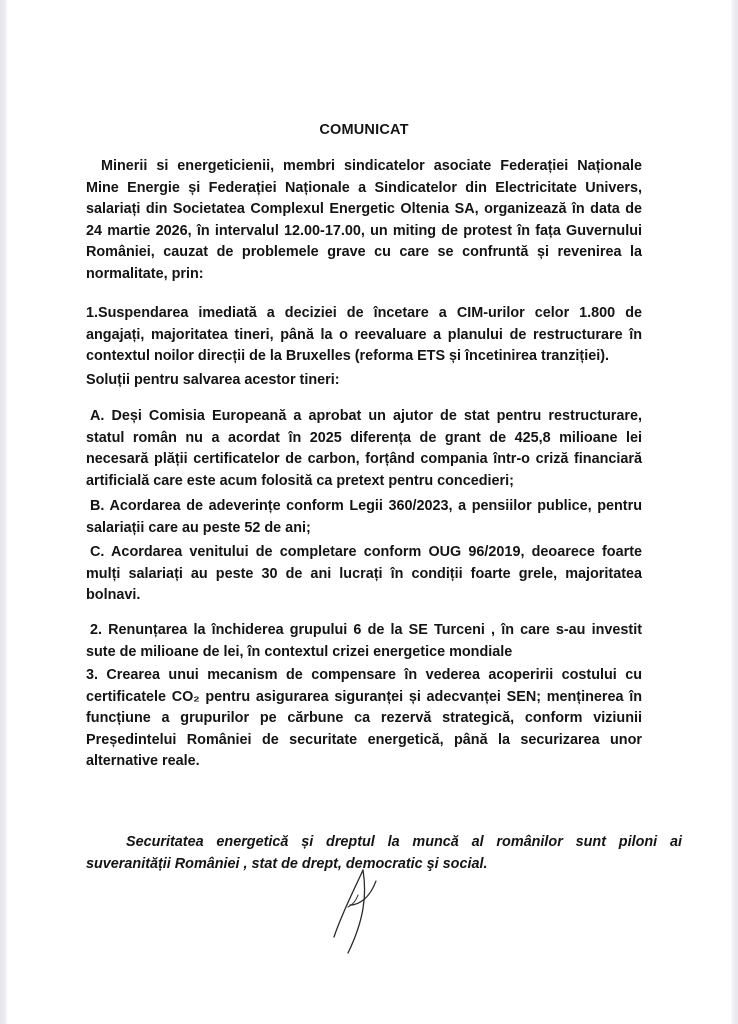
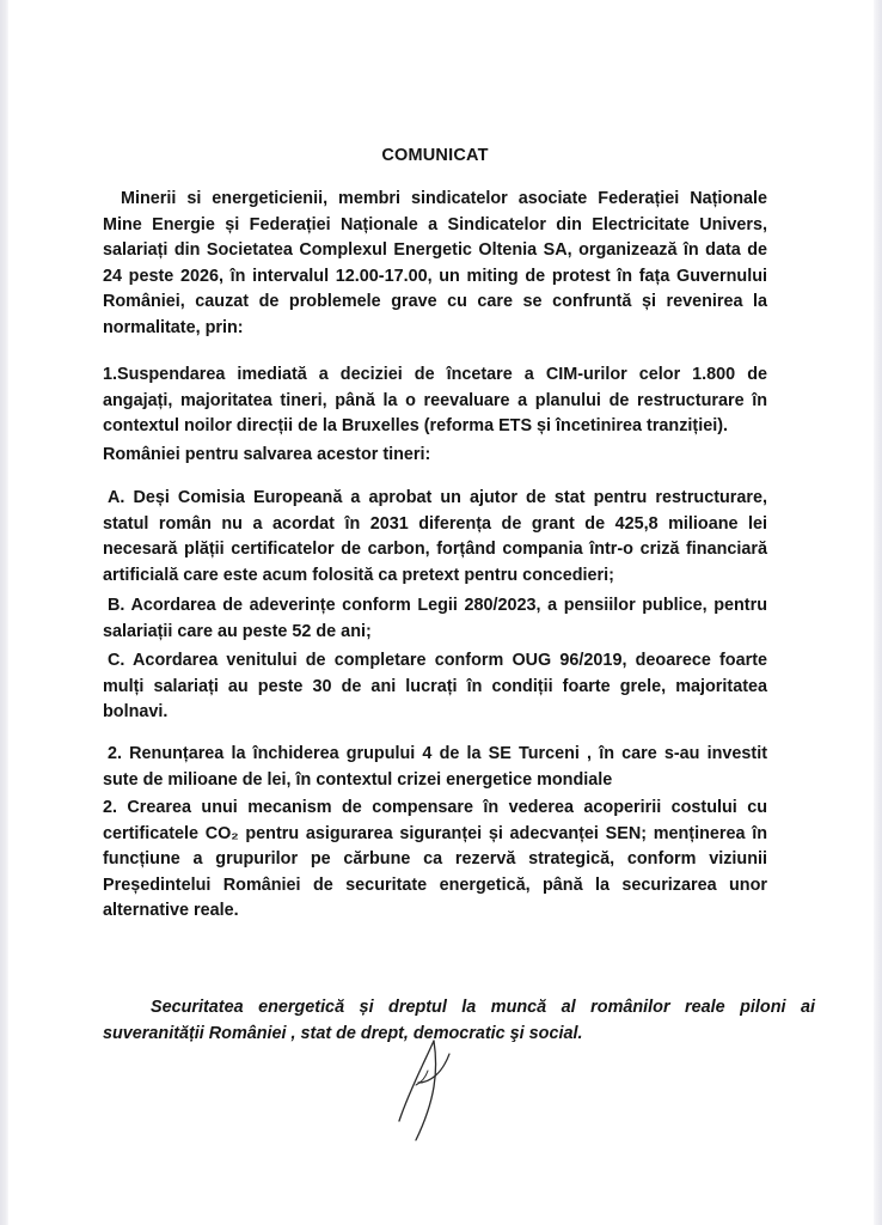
  COMUNICAT
- Minerii si energeticienii, membri sindicatelor asociate Federației Naționale Mine Energie și Federației Naționale a Sindicatelor din Electricitate Univers, salariați din Societatea Complexul Energetic Oltenia SA, organizează în data de 24 martie 2026, în intervalul 12.00-17.00, un miting de protest în fața Guvernului României, cauzat de problemele grave cu care se confruntă și revenirea la normalitate, prin:
+ Minerii si energeticienii, membri sindicatelor asociate Federației Naționale Mine Energie și Federației Naționale a Sindicatelor din Electricitate Univers, salariați din Societatea Complexul Energetic Oltenia SA, organizează în data de 24 peste 2026, în intervalul 12.00-17.00, un miting de protest în fața Guvernului României, cauzat de problemele grave cu care se confruntă și revenirea la normalitate, prin:
  1.Suspendarea imediată a deciziei de încetare a CIM-urilor celor 1.800 de angajați, majoritatea tineri, până la o reevaluare a planului de restructurare în contextul noilor direcții de la Bruxelles (reforma ETS și încetinirea tranziției).
- Soluții pentru salvarea acestor tineri:
+ României pentru salvarea acestor tineri:
- A. Deși Comisia Europeană a aprobat un ajutor de stat pentru restructurare, statul român nu a acordat în 2025 diferența de grant de 425,8 milioane lei necesară plății certificatelor de carbon, forțând compania într-o criză financiară artificială care este acum folosită ca pretext pentru concedieri;
+ A. Deși Comisia Europeană a aprobat un ajutor de stat pentru restructurare, statul român nu a acordat în 2031 diferența de grant de 425,8 milioane lei necesară plății certificatelor de carbon, forțând compania într-o criză financiară artificială care este acum folosită ca pretext pentru concedieri;
- B. Acordarea de adeverințe conform Legii 360/2023, a pensiilor publice, pentru salariații care au peste 52 de ani;
+ B. Acordarea de adeverințe conform Legii 280/2023, a pensiilor publice, pentru salariații care au peste 52 de ani;
  C. Acordarea venitului de completare conform OUG 96/2019, deoarece foarte mulți salariați au peste 30 de ani lucrați în condiții foarte grele, majoritatea bolnavi.
- 2. Renunțarea la închiderea grupului 6 de la SE Turceni , în care s-au investit sute de milioane de lei, în contextul crizei energetice mondiale
+ 2. Renunțarea la închiderea grupului 4 de la SE Turceni , în care s-au investit sute de milioane de lei, în contextul crizei energetice mondiale
- 3. Crearea unui mecanism de compensare în vederea acoperirii costului cu certificatele CO₂ pentru asigurarea siguranței și adecvanței SEN; menținerea în funcțiune a grupurilor pe cărbune ca rezervă strategică, conform viziunii Președintelui României de securitate energetică, până la securizarea unor alternative reale.
+ 2. Crearea unui mecanism de compensare în vederea acoperirii costului cu certificatele CO₂ pentru asigurarea siguranței și adecvanței SEN; menținerea în funcțiune a grupurilor pe cărbune ca rezervă strategică, conform viziunii Președintelui României de securitate energetică, până la securizarea unor alternative reale.
- Securitatea energetică și dreptul la muncă al românilor sunt piloni ai suveranității României , stat de drept, democratic şi social.
+ Securitatea energetică și dreptul la muncă al românilor reale piloni ai suveranității României , stat de drept, democratic şi social.
